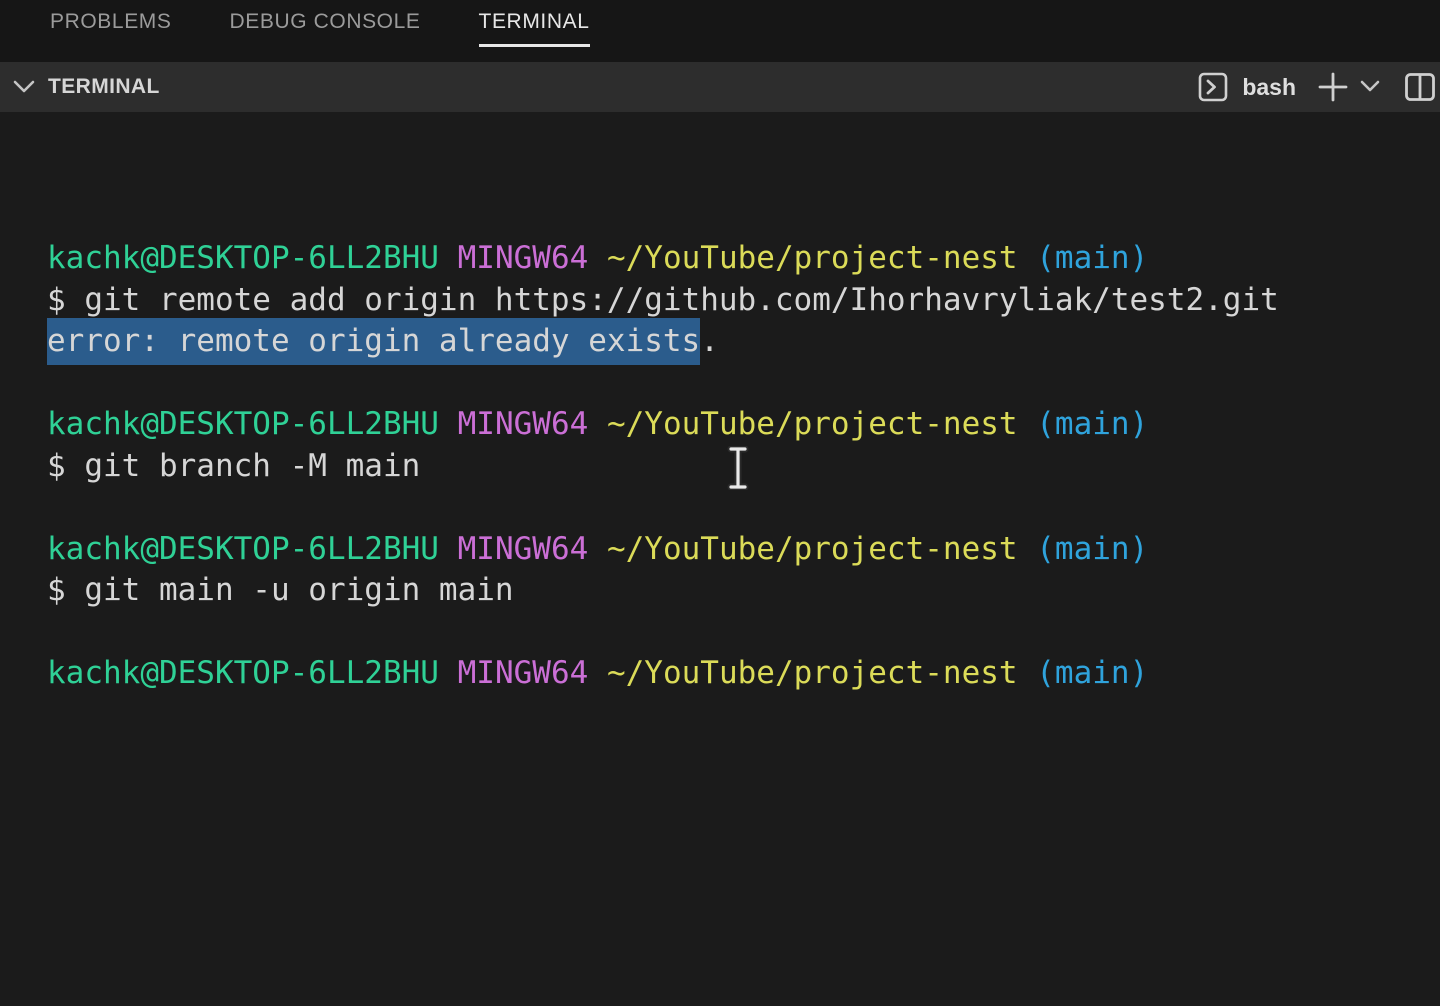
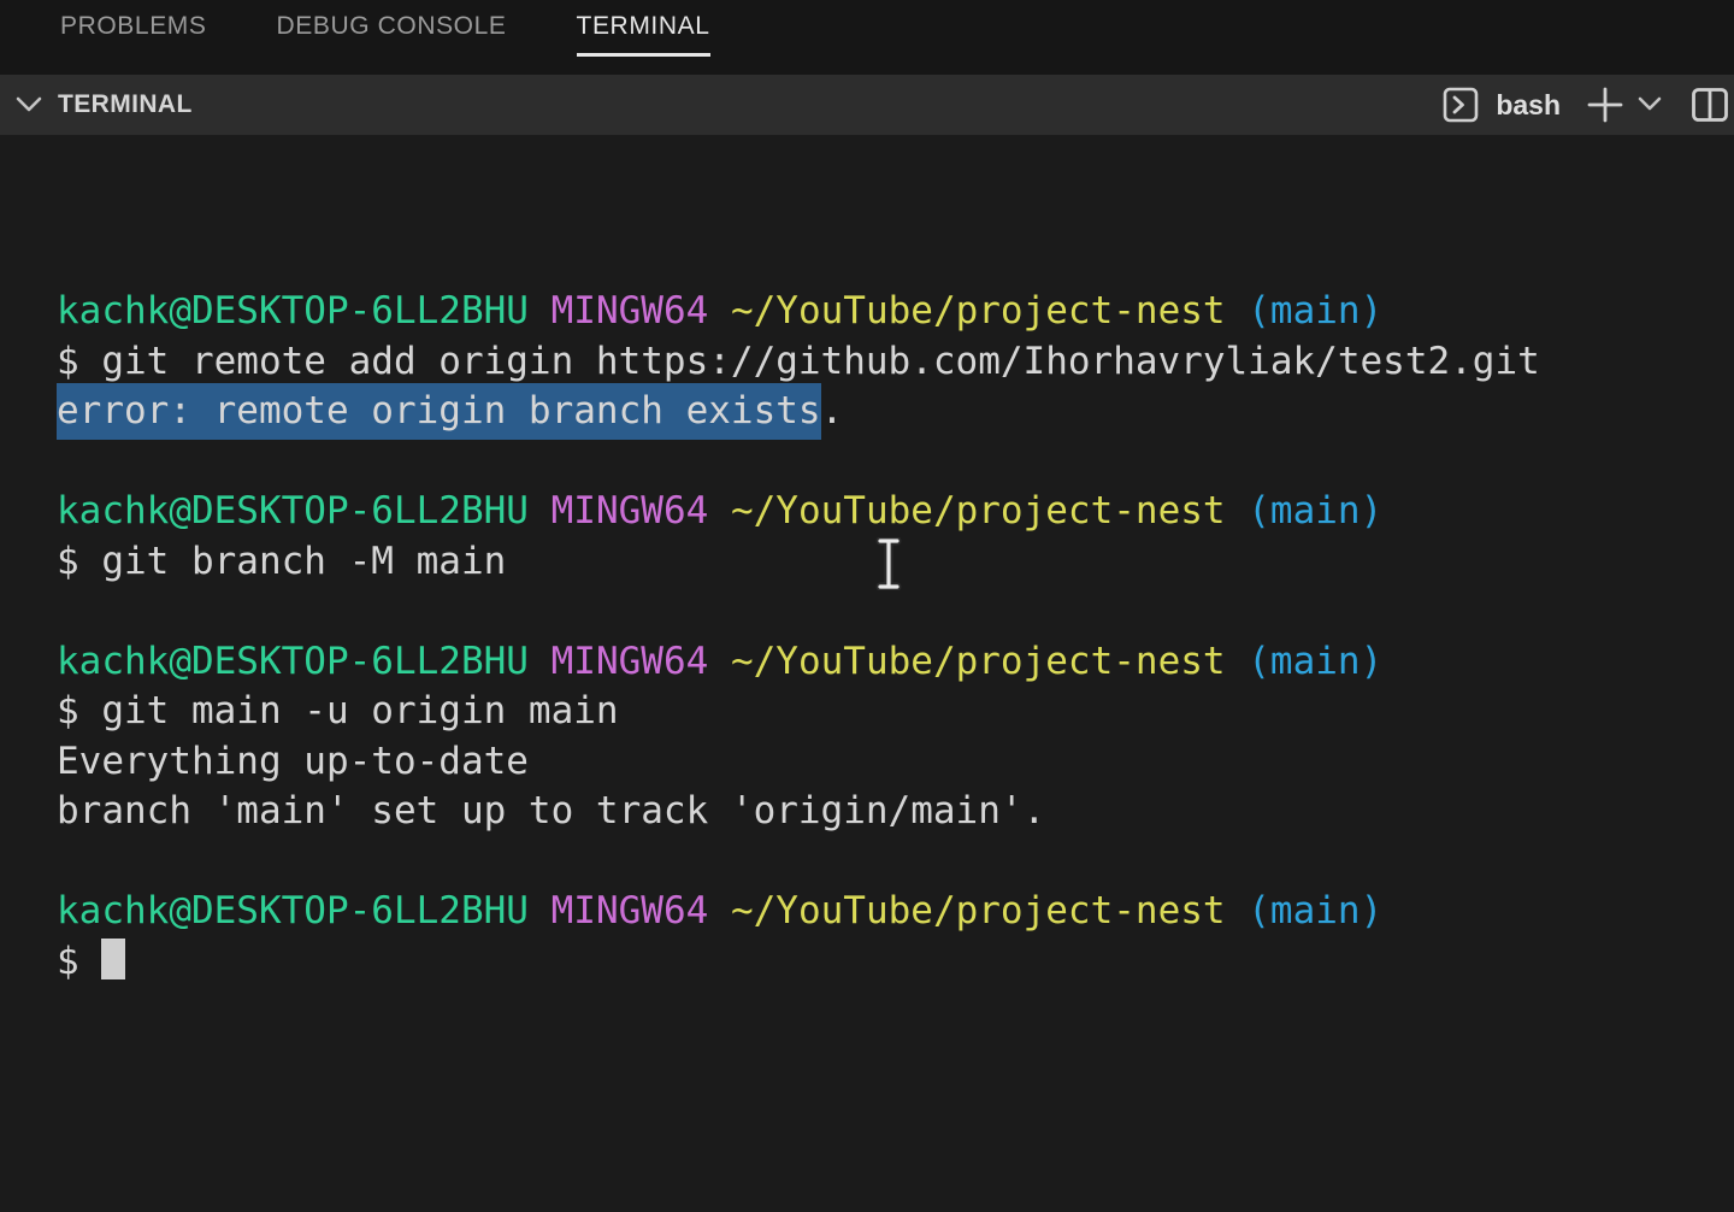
  PROBLEMS
  DEBUG CONSOLE
  TERMINAL
  TERMINAL
  bash
  kachk@DESKTOP-6LL2BHU MINGW64 ~/YouTube/project-nest (main)
  $ git remote add origin https://github.com/Ihorhavryliak/test2.git
- error: remote origin already exists.
+ error: remote origin branch exists.
  kachk@DESKTOP-6LL2BHU MINGW64 ~/YouTube/project-nest (main)
  $ git branch -M main
  kachk@DESKTOP-6LL2BHU MINGW64 ~/YouTube/project-nest (main)
  $ git main -u origin main
+ Everything up-to-date
+ branch 'main' set up to track 'origin/main'.
  kachk@DESKTOP-6LL2BHU MINGW64 ~/YouTube/project-nest (main)
+ $
